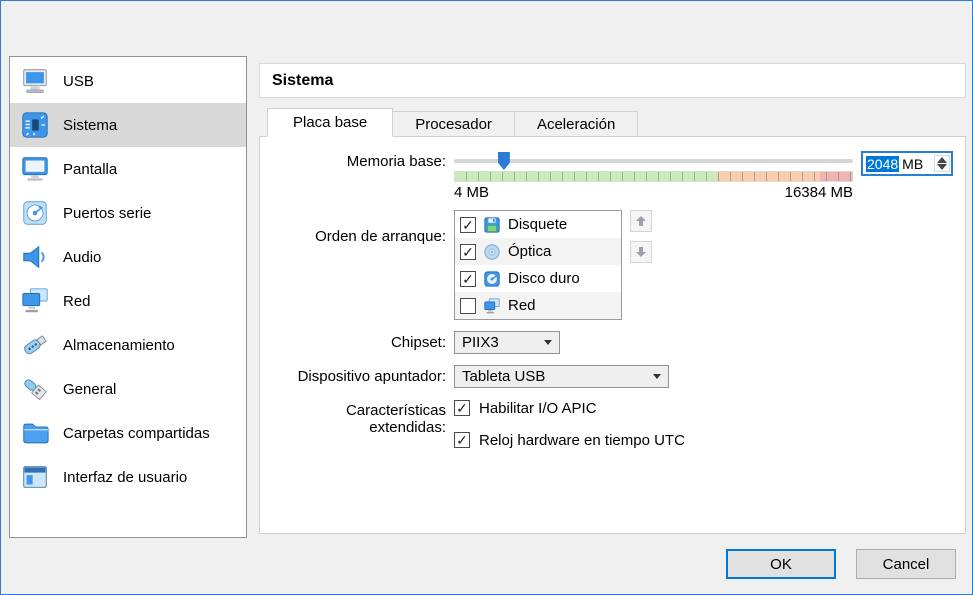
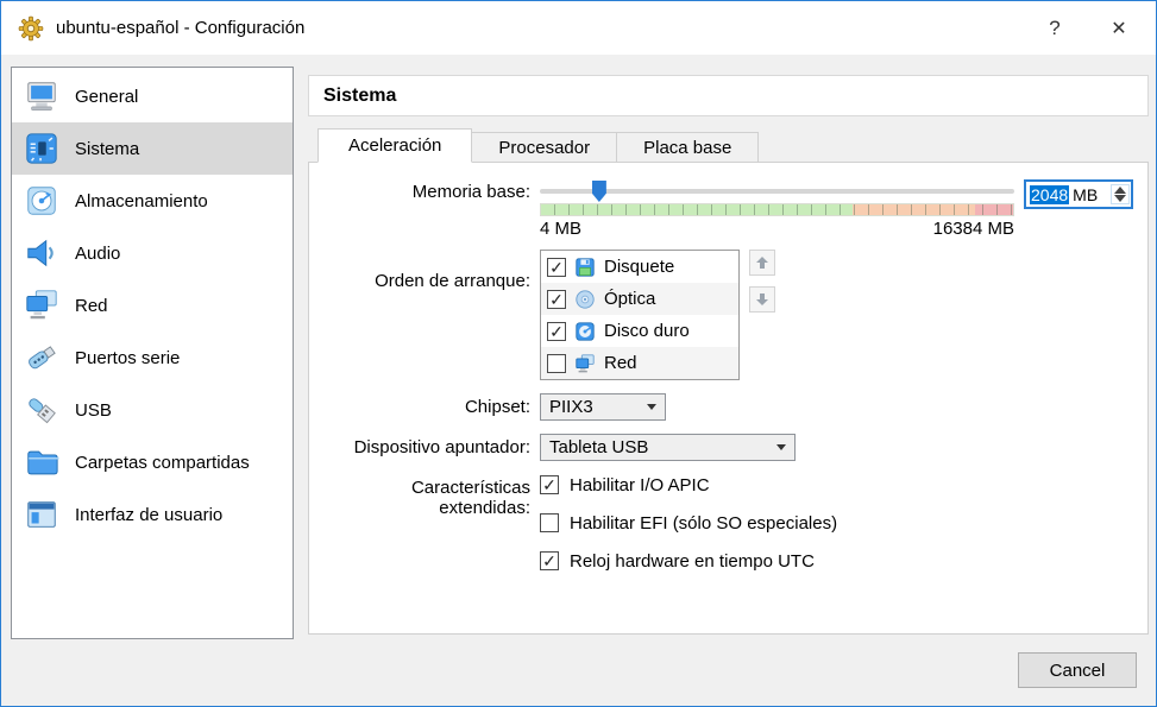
+ ubuntu-español - Configuración
+ ?
+ ✕
- USB
+ General
  Sistema
- Pantalla
- Puertos serie
+ Almacenamiento
  Audio
  Red
- Almacenamiento
+ Puertos serie
- General
+ USB
  Carpetas compartidas
  Interfaz de usuario
  Sistema
- Placa base
+ Aceleración
  Procesador
- Aceleración
+ Placa base
  Memoria base:
  4 MB
  16384 MB
  2048
  MB
  Orden de arranque:
  Disquete
  Óptica
  Disco duro
  Red
  Chipset:
  PIIX3
  Dispositivo apuntador:
  Tableta USB
  Características extendidas:
  Habilitar I/O APIC
+ Habilitar EFI (sólo SO especiales)
  Reloj hardware en tiempo UTC
- OK
  Cancel
